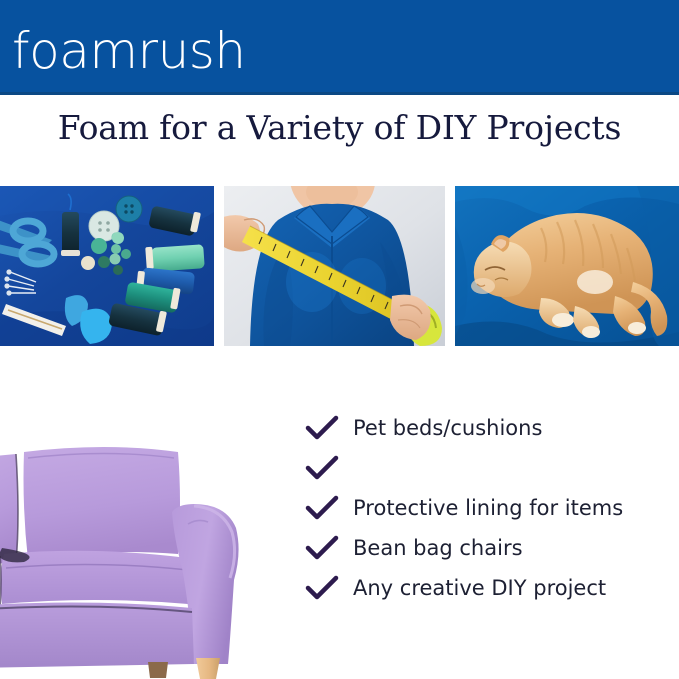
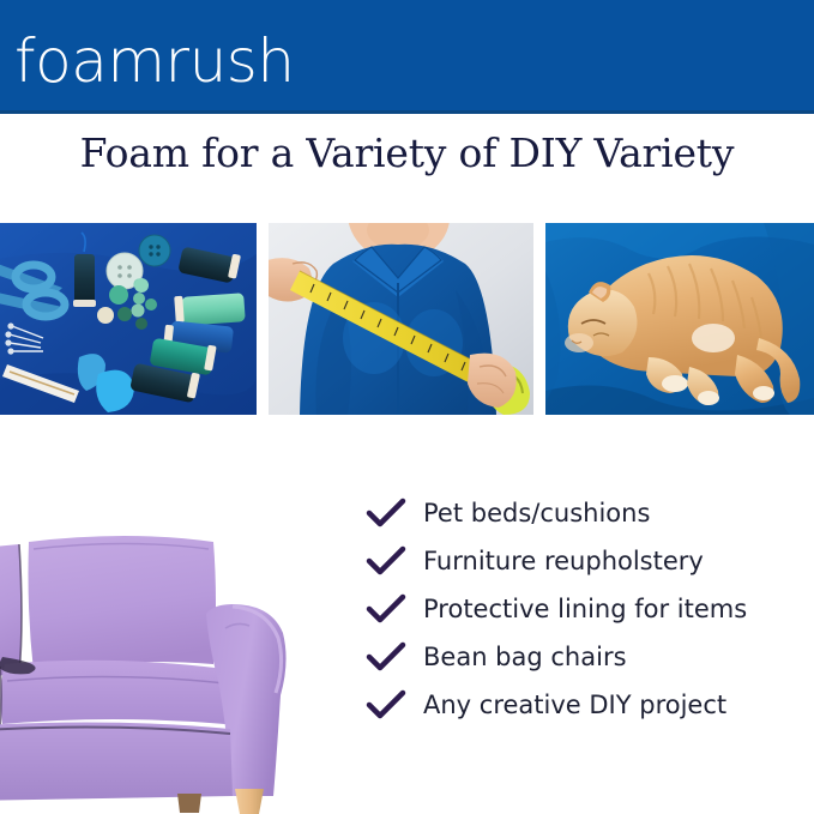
  foamrush
- Foam for a Variety of DIY Projects
+ Foam for a Variety of DIY Variety
  Pet beds/cushions
+ Furniture reupholstery
  Protective lining for items
  Bean bag chairs
  Any creative DIY project
